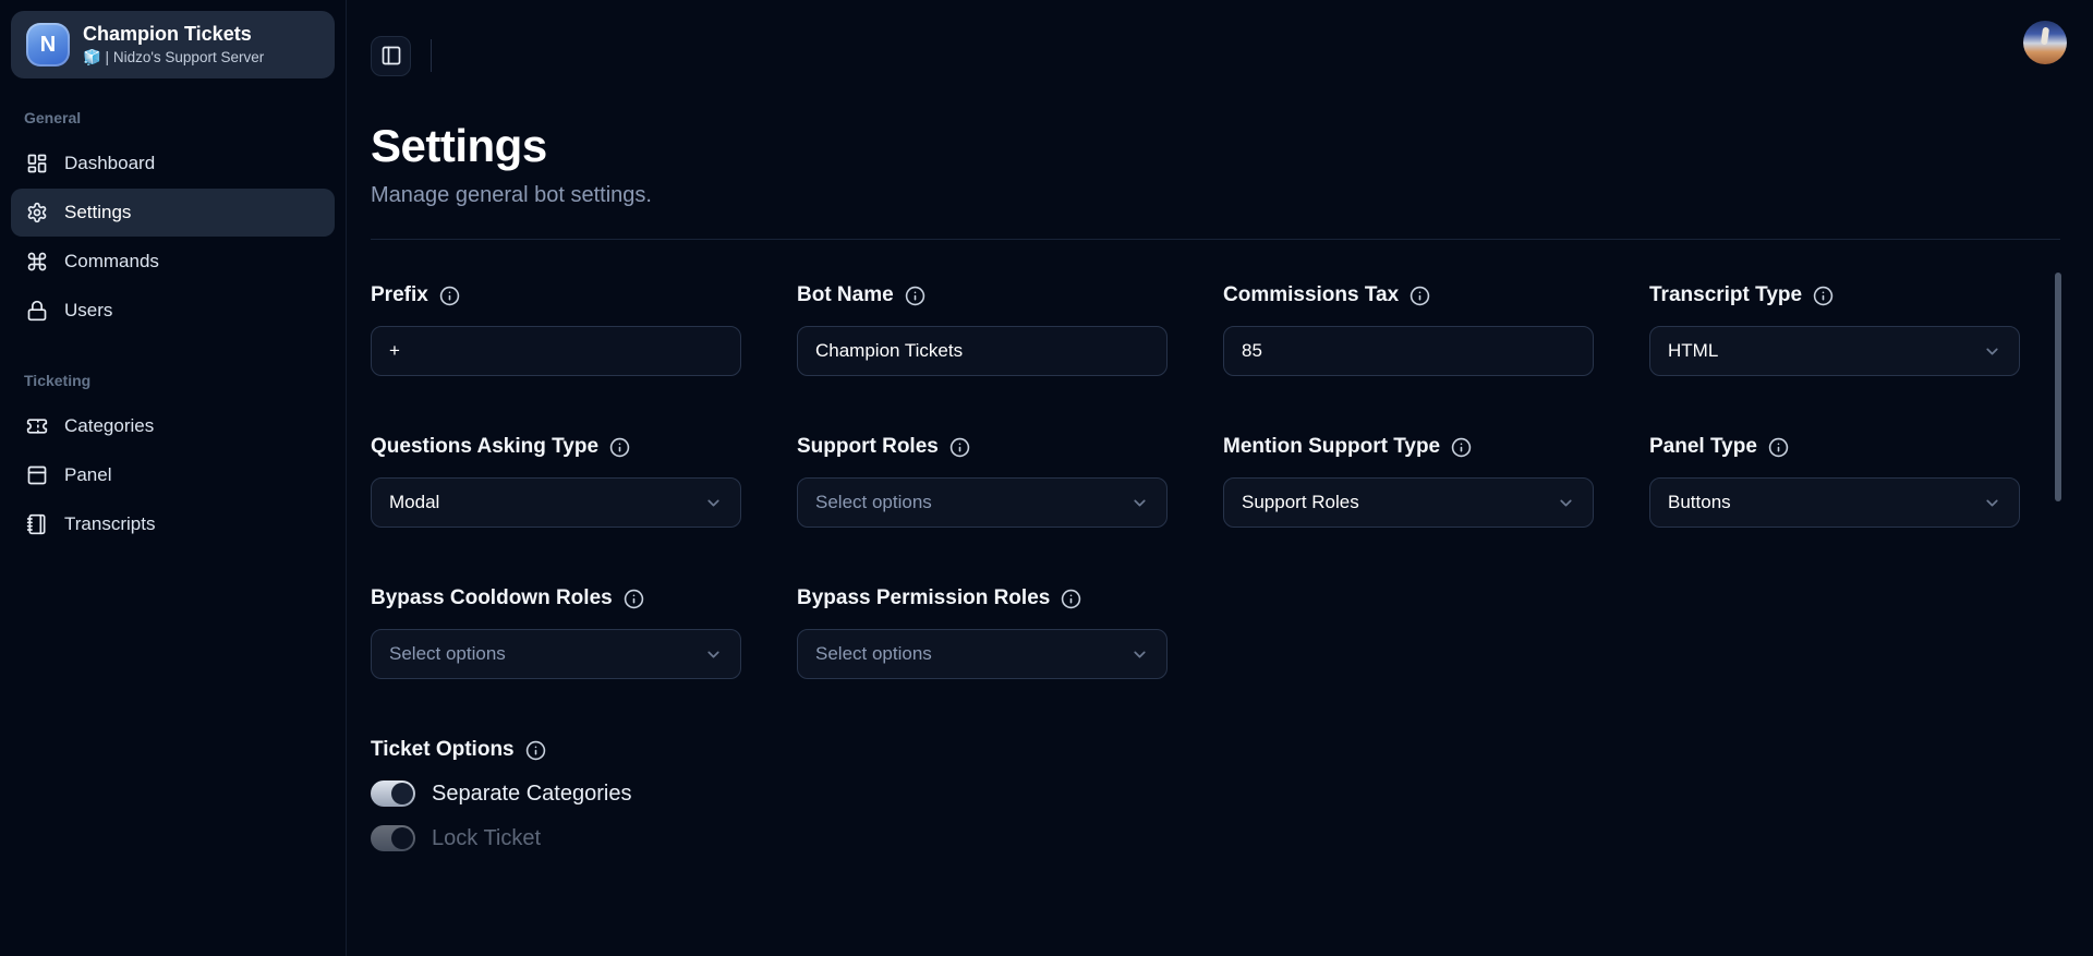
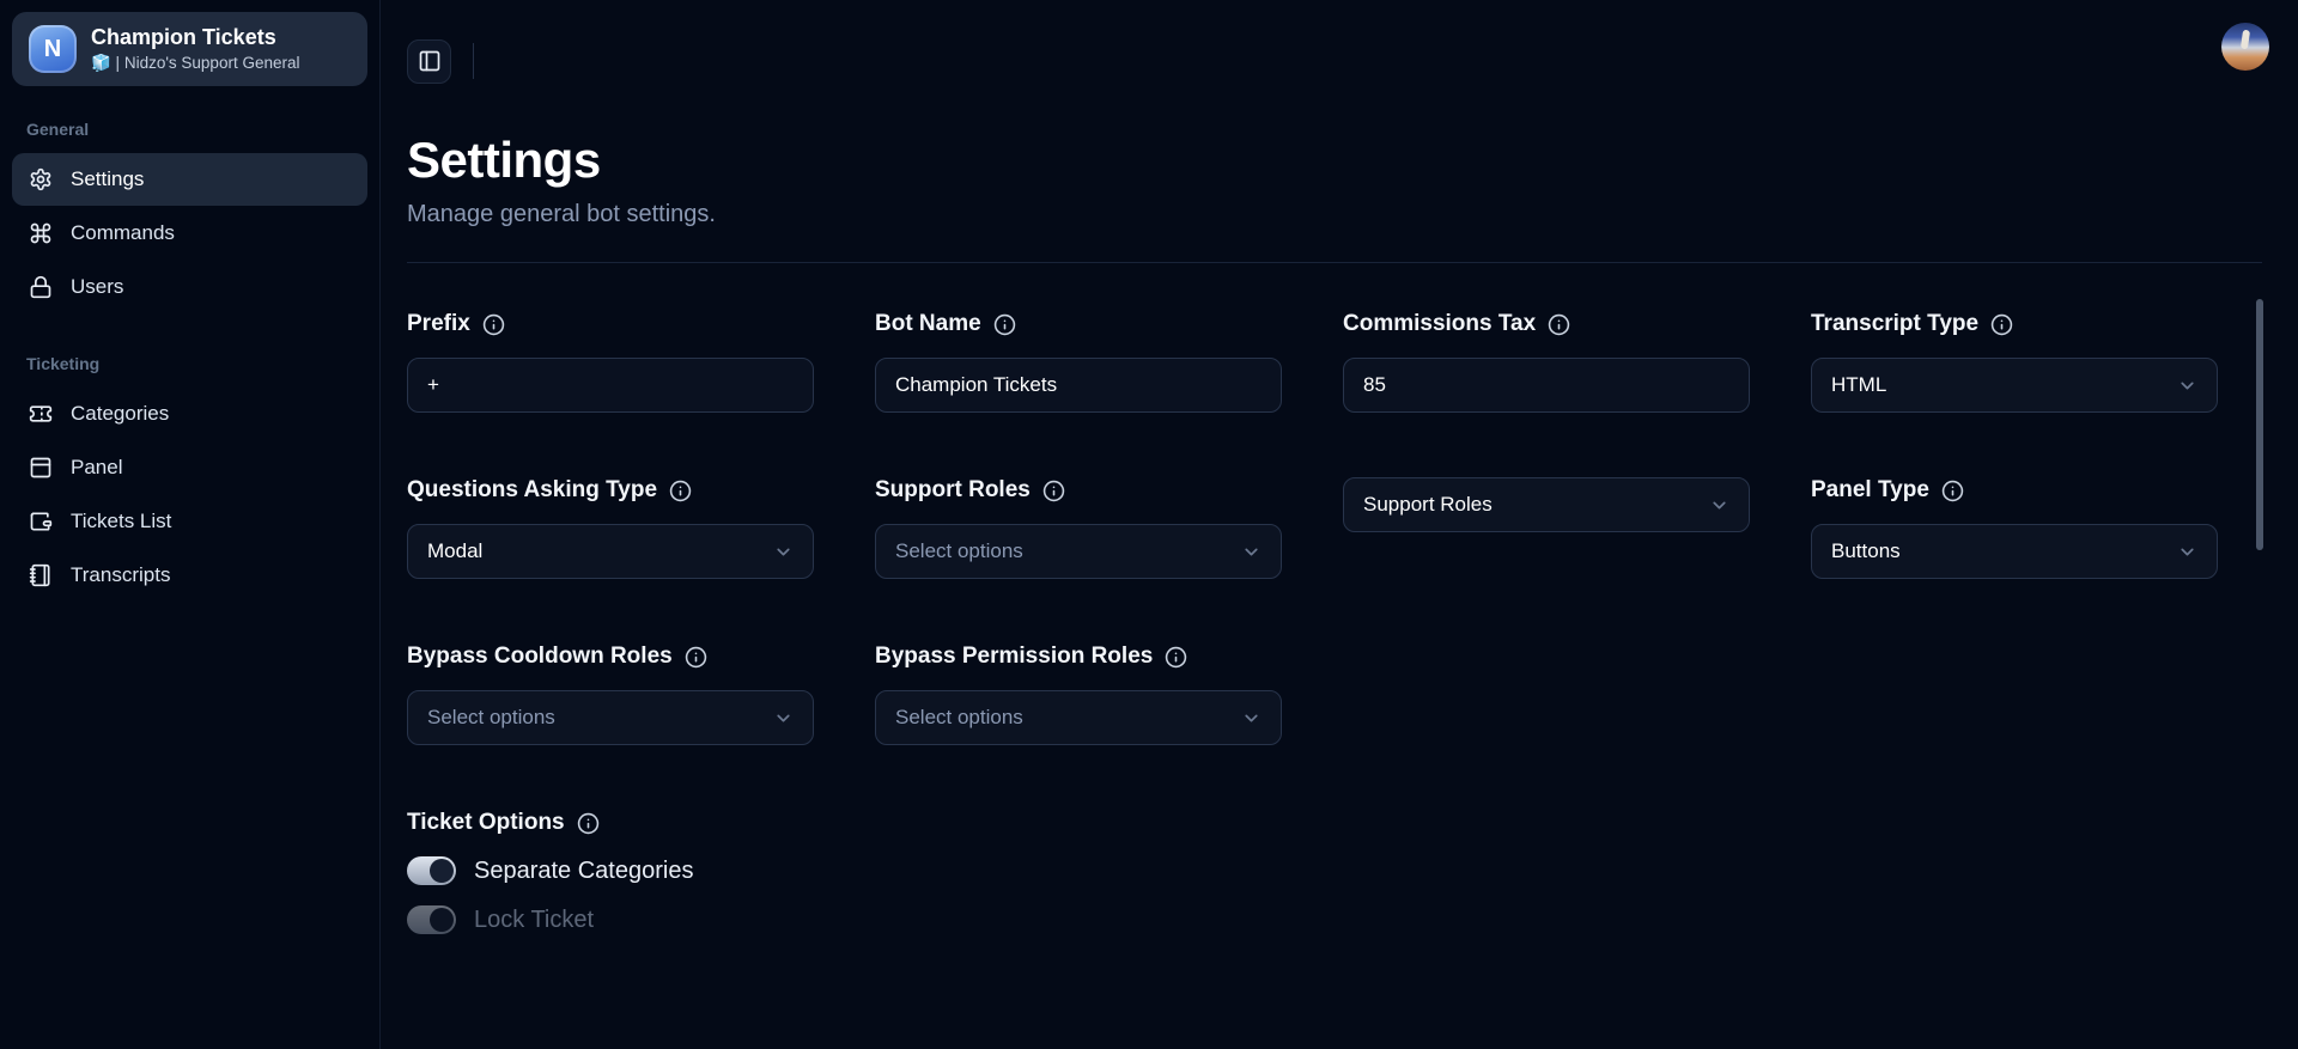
  N
  Champion Tickets
- 🧊 | Nidzo's Support Server
+ 🧊 | Nidzo's Support General
  General
- Dashboard
  Settings
  Commands
  Users
  Ticketing
  Categories
  Panel
+ Tickets List
  Transcripts
  Settings
  Manage general bot settings.
  Prefix
  +
  Bot Name
  Champion Tickets
  Commissions Tax
  85
  Transcript Type
  HTML
  Questions Asking Type
  Modal
  Support Roles
  Select options
- Mention Support Type
  Support Roles
  Panel Type
  Buttons
  Bypass Cooldown Roles
  Select options
  Bypass Permission Roles
  Select options
  Ticket Options
  Separate Categories
  Lock Ticket
